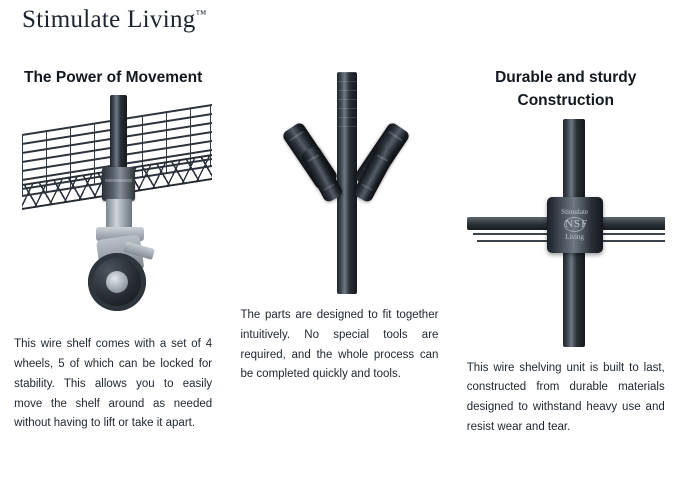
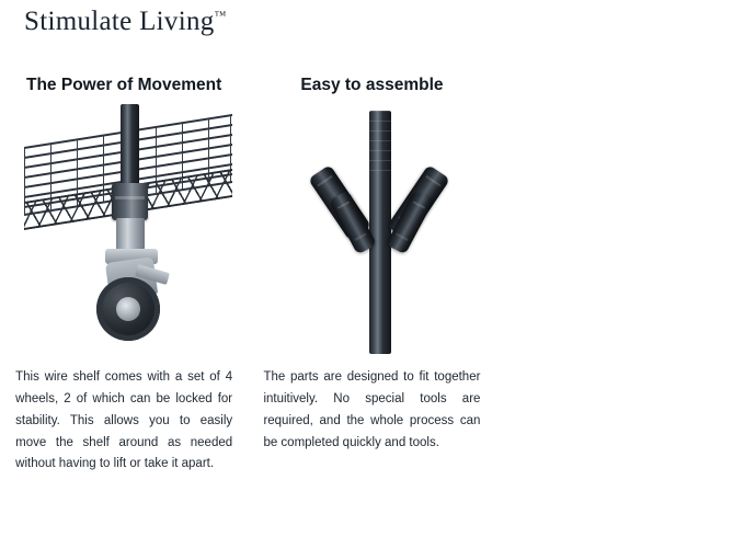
  Stimulate Living™
  The Power of Movement
- This wire shelf comes with a set of 4 wheels, 5 of which can be locked for stability. This allows you to easily move the shelf around as needed without having to lift or take it apart.
+ This wire shelf comes with a set of 4 wheels, 2 of which can be locked for stability. This allows you to easily move the shelf around as needed without having to lift or take it apart.
+ Easy to assemble
  The parts are designed to fit together intuitively. No special tools are required, and the whole process can be completed quickly and tools.
- Durable and sturdy Construction
- Stimulate
- NSF
- Living
- This wire shelving unit is built to last, constructed from durable materials designed to withstand heavy use and resist wear and tear.
